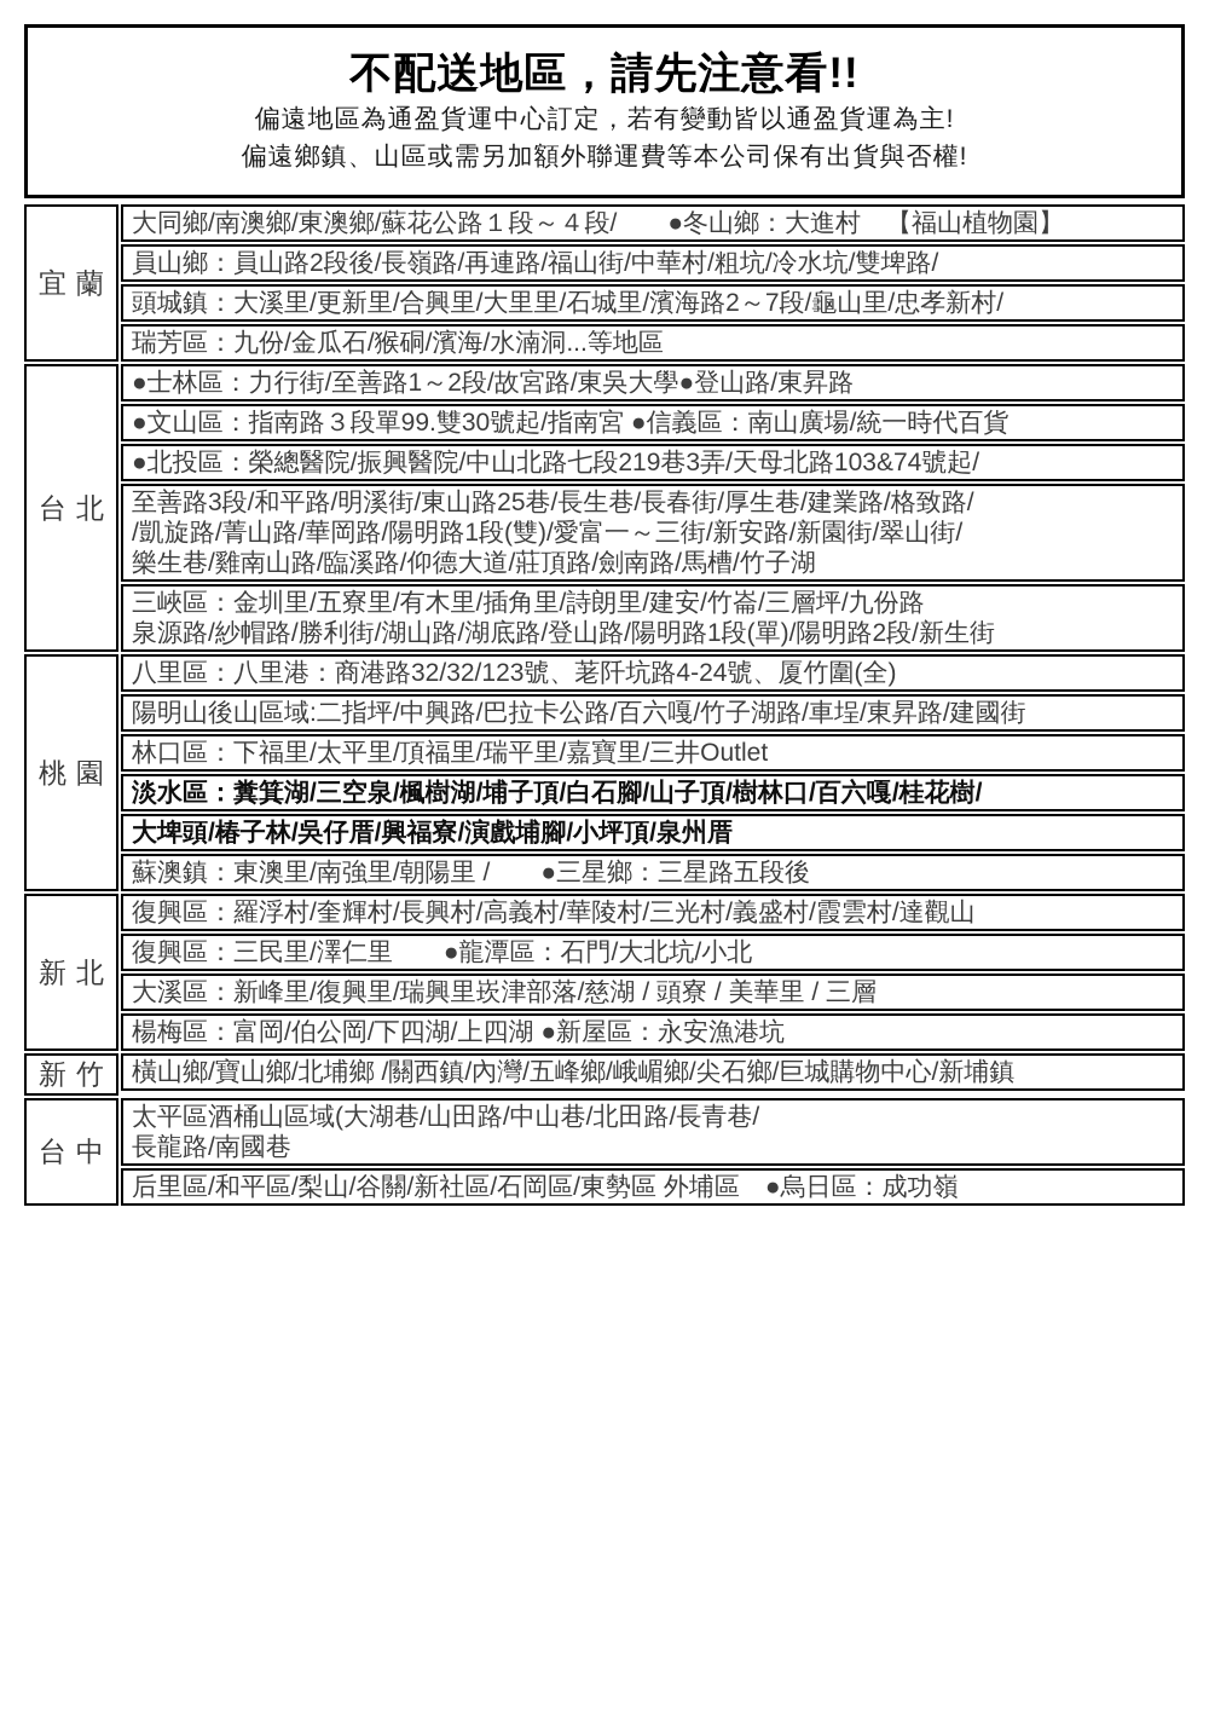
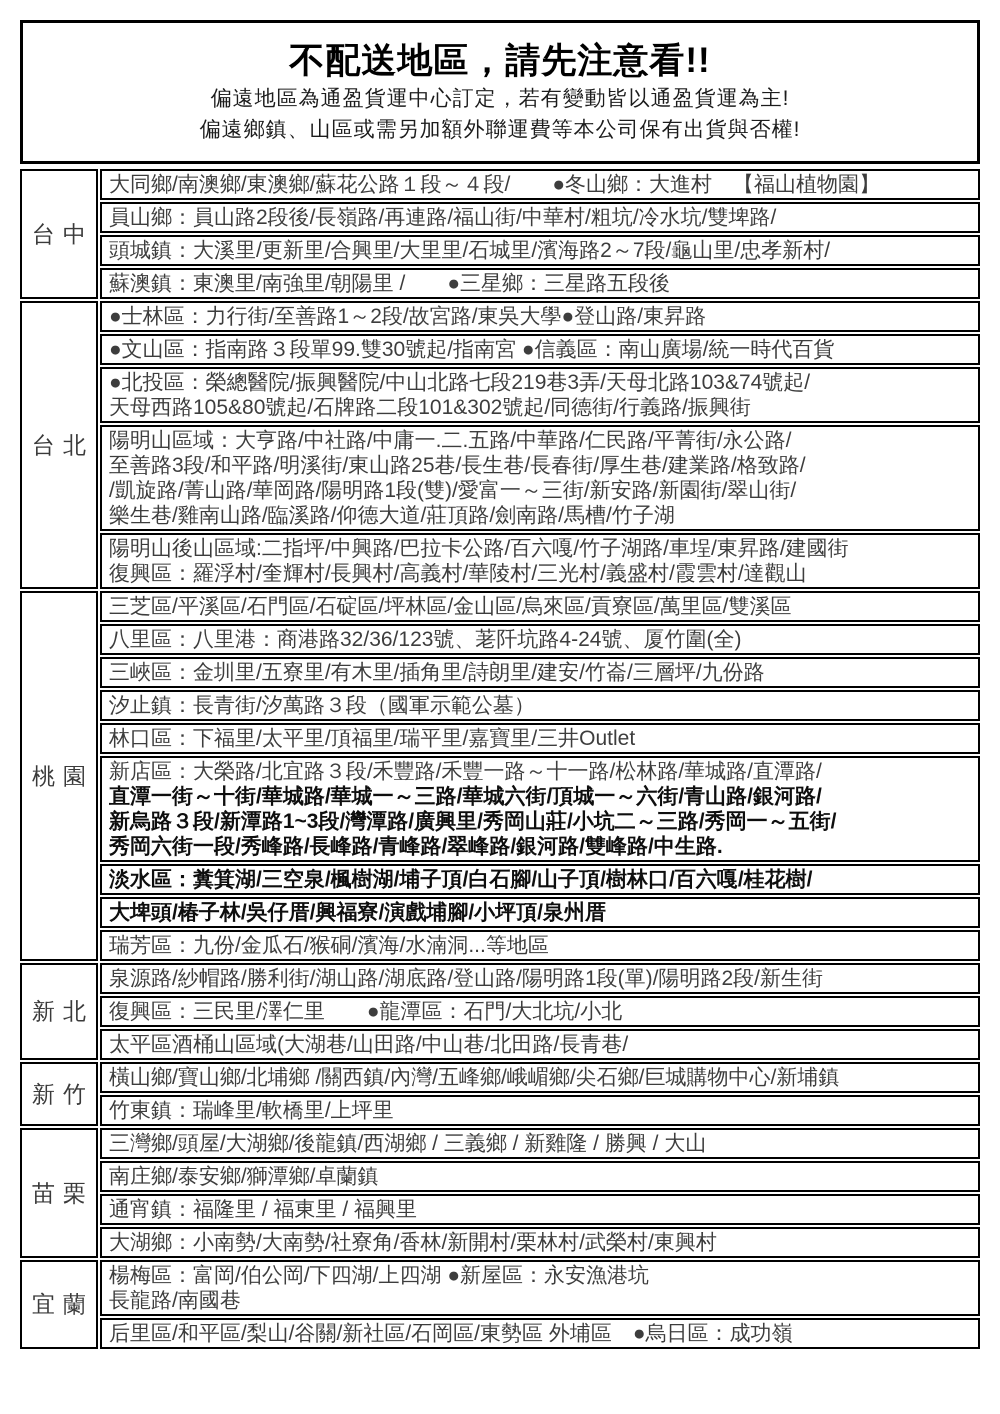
  不配送地區，請先注意看!!
  偏遠地區為通盈貨運中心訂定，若有變動皆以通盈貨運為主!
  偏遠鄉鎮、山區或需另加額外聯運費等本公司保有出貨與否權!
- 宜蘭
+ 台中
  大同鄉/南澳鄉/東澳鄉/蘇花公路１段～４段/ ●冬山鄉：大進村 【福山植物園】
  員山鄉：員山路2段後/長嶺路/再連路/福山街/中華村/粗坑/冷水坑/雙埤路/
  頭城鎮：大溪里/更新里/合興里/大里里/石城里/濱海路2～7段/龜山里/忠孝新村/
- 瑞芳區：九份/金瓜石/猴硐/濱海/水湳洞...等地區
+ 蘇澳鎮：東澳里/南強里/朝陽里 / ●三星鄉：三星路五段後
  台北
  ●士林區：力行街/至善路1～2段/故宮路/東吳大學●登山路/東昇路
  ●文山區：指南路３段單99.雙30號起/指南宮 ●信義區：南山廣場/統一時代百貨
  ●北投區：榮總醫院/振興醫院/中山北路七段219巷3弄/天母北路103&74號起/
+ 天母西路105&80號起/石牌路二段101&302號起/同德街/行義路/振興街
+ 陽明山區域：大亨路/中社路/中庸一.二.五路/中華路/仁民路/平菁街/永公路/
  至善路3段/和平路/明溪街/東山路25巷/長生巷/長春街/厚生巷/建業路/格致路/
  /凱旋路/菁山路/華岡路/陽明路1段(雙)/愛富一～三街/新安路/新園街/翠山街/
  樂生巷/雞南山路/臨溪路/仰德大道/莊頂路/劍南路/馬槽/竹子湖
- 三峽區：金圳里/五寮里/有木里/插角里/詩朗里/建安/竹崙/三層坪/九份路
+ 陽明山後山區域:二指坪/中興路/巴拉卡公路/百六嘎/竹子湖路/車埕/東昇路/建國街
- 泉源路/紗帽路/勝利街/湖山路/湖底路/登山路/陽明路1段(單)/陽明路2段/新生街
+ 復興區：羅浮村/奎輝村/長興村/高義村/華陵村/三光村/義盛村/霞雲村/達觀山
  桃園
+ 三芝區/平溪區/石門區/石碇區/坪林區/金山區/烏來區/貢寮區/萬里區/雙溪區
- 八里區：八里港：商港路32/32/123號、荖阡坑路4-24號、厦竹圍(全)
+ 八里區：八里港：商港路32/36/123號、荖阡坑路4-24號、厦竹圍(全)
- 陽明山後山區域:二指坪/中興路/巴拉卡公路/百六嘎/竹子湖路/車埕/東昇路/建國街
+ 三峽區：金圳里/五寮里/有木里/插角里/詩朗里/建安/竹崙/三層坪/九份路
+ 汐止鎮：長青街/汐萬路３段（國軍示範公墓）
  林口區：下福里/太平里/頂福里/瑞平里/嘉寶里/三井Outlet
+ 新店區：大榮路/北宜路３段/禾豐路/禾豐一路～十一路/松林路/華城路/直潭路/
+ 直潭一街～十街/華城路/華城一～三路/華城六街/頂城一～六街/青山路/銀河路/
+ 新烏路３段/新潭路1~3段/灣潭路/廣興里/秀岡山莊/小坑二～三路/秀岡一～五街/
+ 秀岡六街一段/秀峰路/長峰路/青峰路/翠峰路/銀河路/雙峰路/中生路.
  淡水區：糞箕湖/三空泉/楓樹湖/埔子頂/白石腳/山子頂/樹林口/百六嘎/桂花樹/
  大埤頭/椿子林/吳仔厝/興福寮/演戲埔腳/小坪頂/泉州厝
- 蘇澳鎮：東澳里/南強里/朝陽里 / ●三星鄉：三星路五段後
+ 瑞芳區：九份/金瓜石/猴硐/濱海/水湳洞...等地區
  新北
- 復興區：羅浮村/奎輝村/長興村/高義村/華陵村/三光村/義盛村/霞雲村/達觀山
+ 泉源路/紗帽路/勝利街/湖山路/湖底路/登山路/陽明路1段(單)/陽明路2段/新生街
  復興區：三民里/澤仁里 ●龍潭區：石門/大北坑/小北
- 大溪區：新峰里/復興里/瑞興里崁津部落/慈湖 / 頭寮 / 美華里 / 三層
- 楊梅區：富岡/伯公岡/下四湖/上四湖 ●新屋區：永安漁港坑
+ 太平區酒桶山區域(大湖巷/山田路/中山巷/北田路/長青巷/
  新竹
  橫山鄉/寶山鄉/北埔鄉 /關西鎮/內灣/五峰鄉/峨嵋鄉/尖石鄉/巨城購物中心/新埔鎮
+ 竹東鎮：瑞峰里/軟橋里/上坪里
+ 苗栗
+ 三灣鄉/頭屋/大湖鄉/後龍鎮/西湖鄉 / 三義鄉 / 新雞隆 / 勝興 / 大山
+ 南庄鄉/泰安鄉/獅潭鄉/卓蘭鎮
+ 通宵鎮：福隆里 / 福東里 / 福興里
+ 大湖鄉：小南勢/大南勢/社寮角/香林/新開村/栗林村/武榮村/東興村
- 台中
+ 宜蘭
- 太平區酒桶山區域(大湖巷/山田路/中山巷/北田路/長青巷/
+ 楊梅區：富岡/伯公岡/下四湖/上四湖 ●新屋區：永安漁港坑
  長龍路/南國巷
  后里區/和平區/梨山/谷關/新社區/石岡區/東勢區 外埔區 ●烏日區：成功嶺
